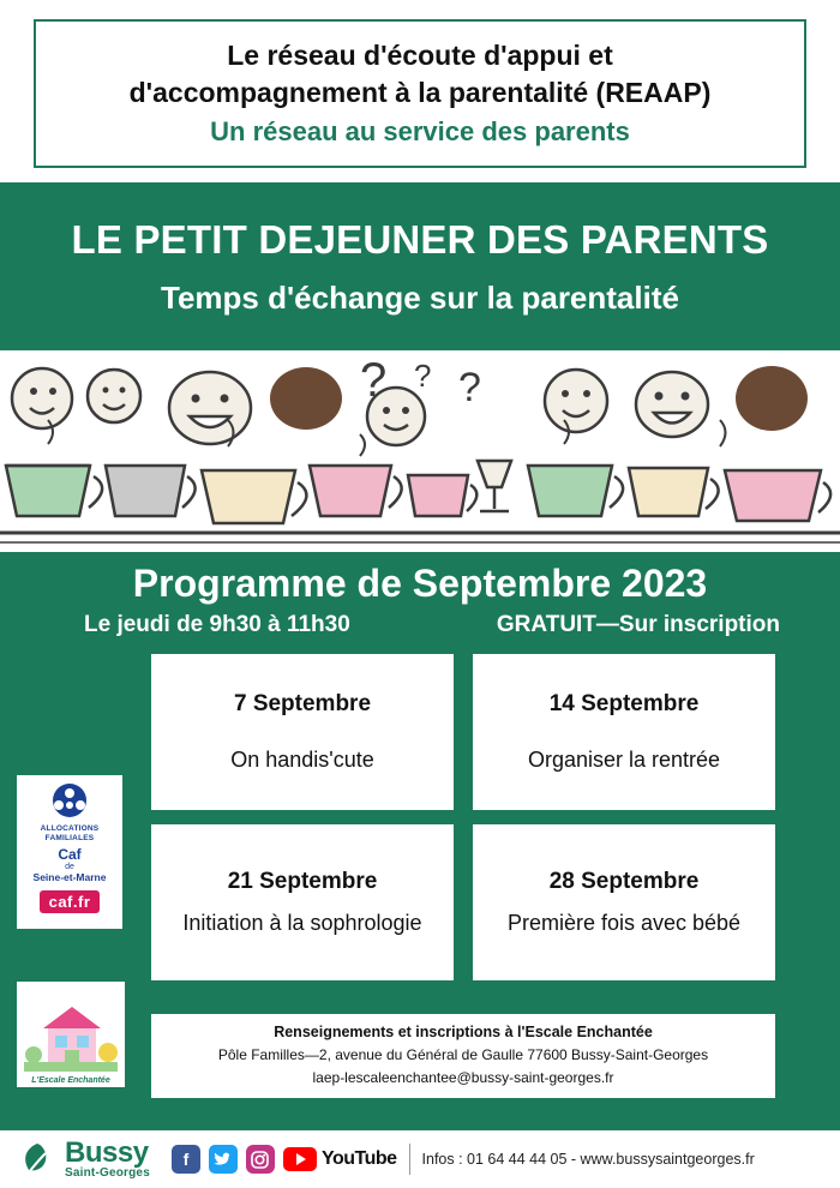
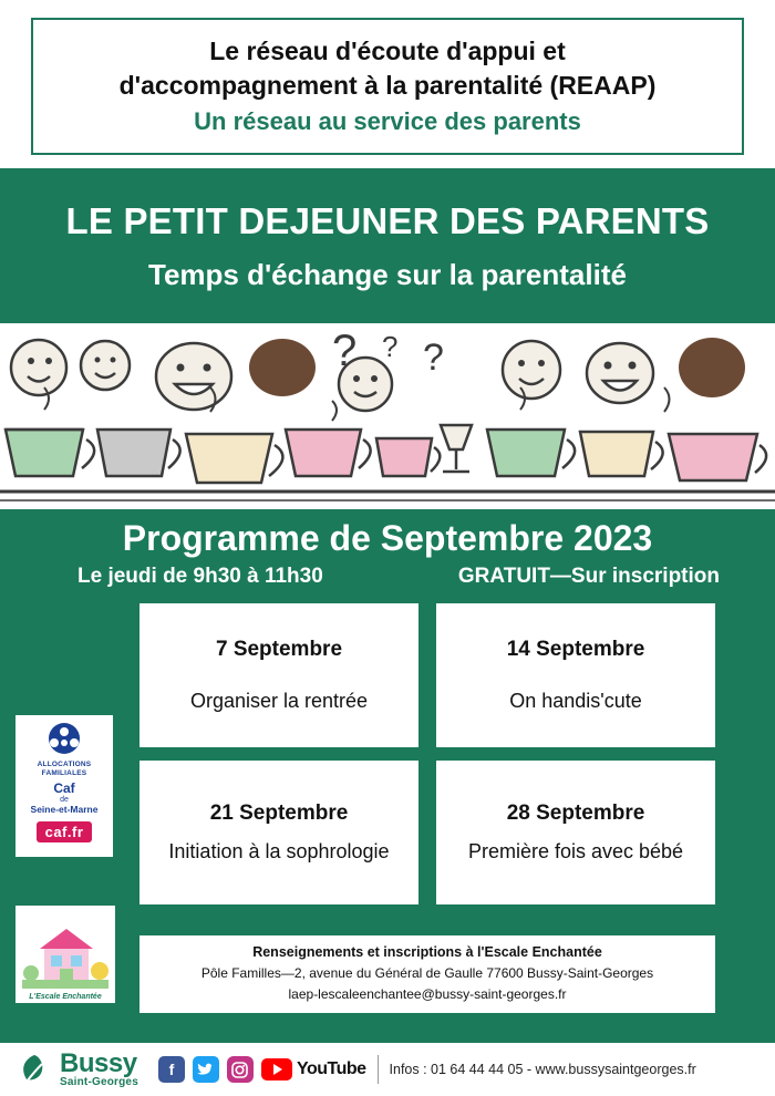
  Le réseau d'écoute d'appui et
  d'accompagnement à la parentalité (REAAP)
  Un réseau au service des parents
  LE PETIT DEJEUNER DES PARENTS
  Temps d'échange sur la parentalité
  ?
  ?
  ?
  Programme de Septembre 2023
  Le jeudi de 9h30 à 11h30
  GRATUIT—Sur inscription
  7 Septembre
- On handis'cute
+ Organiser la rentrée
  14 Septembre
- Organiser la rentrée
+ On handis'cute
  21 Septembre
  Initiation à la sophrologie
  28 Septembre
  Première fois avec bébé
  Renseignements et inscriptions à l'Escale Enchantée
  Pôle Familles—2, avenue du Général de Gaulle 77600 Bussy-Saint-Georges
  laep-lescaleenchantee@bussy-saint-georges.fr
  Caf
  Seine-et-Marne
  caf.fr
  Bussy
  Saint-Georges
  f
  YouTube
  Infos : 01 64 44 44 05 - www.bussysaintgeorges.fr
